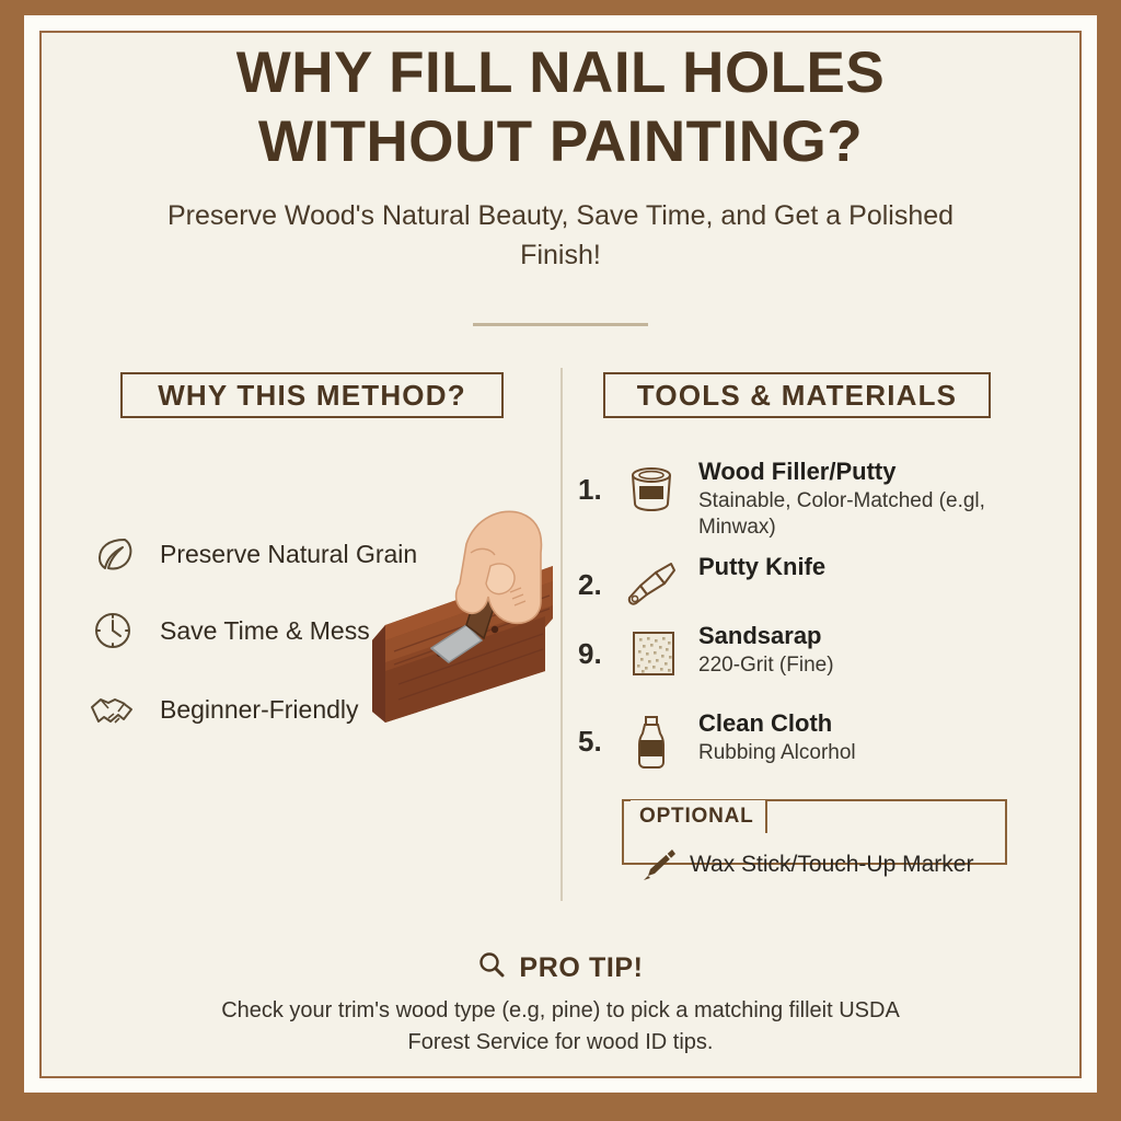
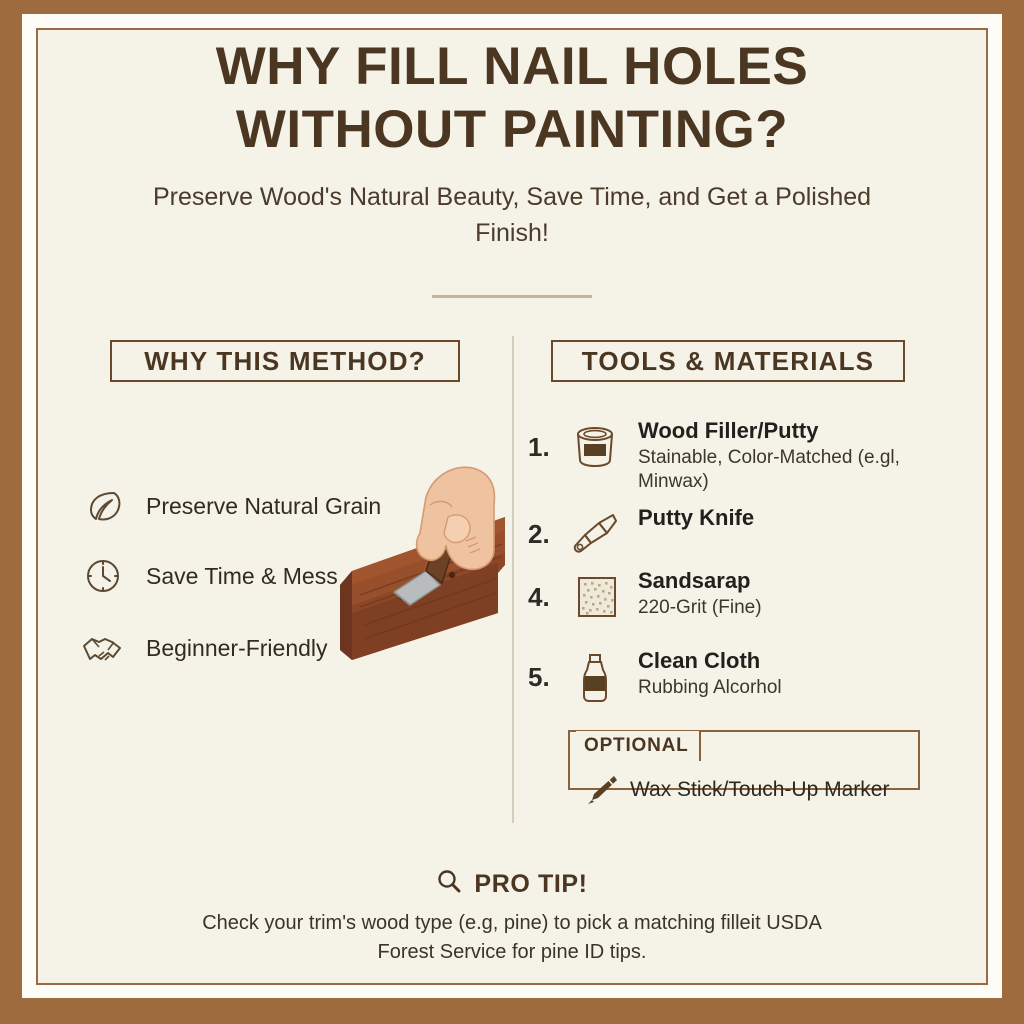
  WHY FILL NAIL HOLES WITHOUT PAINTING?
  Preserve Wood's Natural Beauty, Save Time, and Get a Polished Finish!
  WHY THIS METHOD?
  Preserve Natural Grain
  Save Time & Mess
  Beginner-Friendly
  TOOLS & MATERIALS
  1.
  Wood Filler/Putty
  Stainable, Color-Matched (e.gl, Minwax)
  2.
  Putty Knife
- 9.
+ 4.
  Sandsarap
  220-Grit (Fine)
  5.
  Clean Cloth
  Rubbing Alcorhol
  OPTIONAL
  Wax Stick/Touch-Up Marker
  PRO TIP!
- Check your trim's wood type (e.g, pine) to pick a matching filleit USDA Forest Service for wood ID tips.
+ Check your trim's wood type (e.g, pine) to pick a matching filleit USDA Forest Service for pine ID tips.
